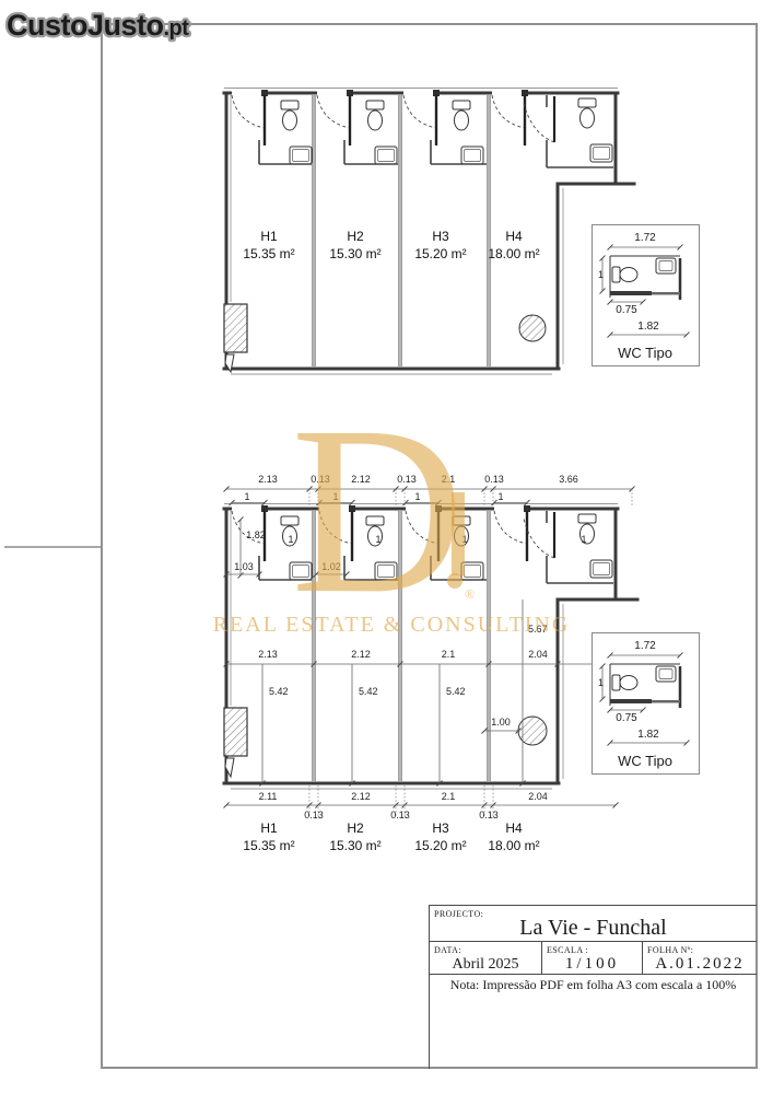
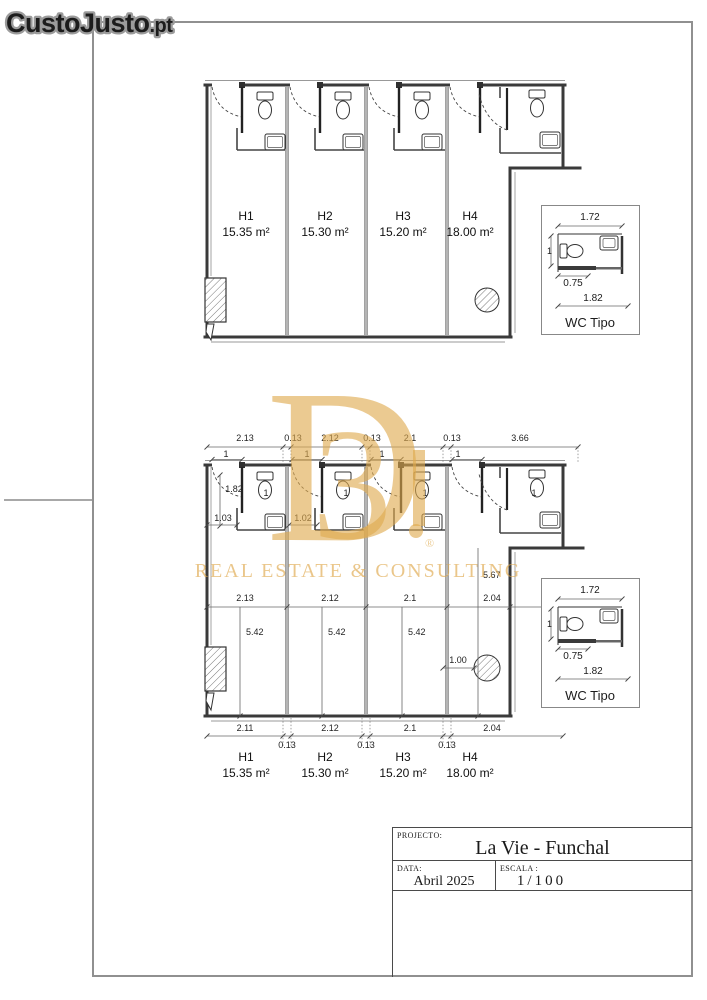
  CustoJusto.pt
  H1
  15.35 m²
  H2
  15.30 m²
  H3
  15.20 m²
  H4
  18.00 m²
  2.13
  0.13
  2.12
  0.13
  2.1
  0.13
  3.66
  1
  1
  1
  1
  1.82
  1.03
  1.02
  1
  1
  1
  1
  2.13
  2.12
  2.1
  2.04
  5.42
  5.42
  5.42
  5.67
  1.00
  2.11
  2.12
  2.1
  2.04
  0.13
  0.13
  0.13
  H1
  15.35 m²
  H2
  15.30 m²
  H3
  15.20 m²
  H4
  18.00 m²
  1.72
  1
  0.75
  1.82
  WC Tipo
  1.72
  1
  0.75
  1.82
  WC Tipo
  D
+ 3
  ®
  REAL ESTATE & CONSULTING
  PROJECTO:
  La Vie - Funchal
  DATA:
  Abril 2025
  ESCALA :
  1/100
- FOLHA Nº:
- A.01.2022
- Nota: Impressão PDF em folha A3 com escala a 100%
